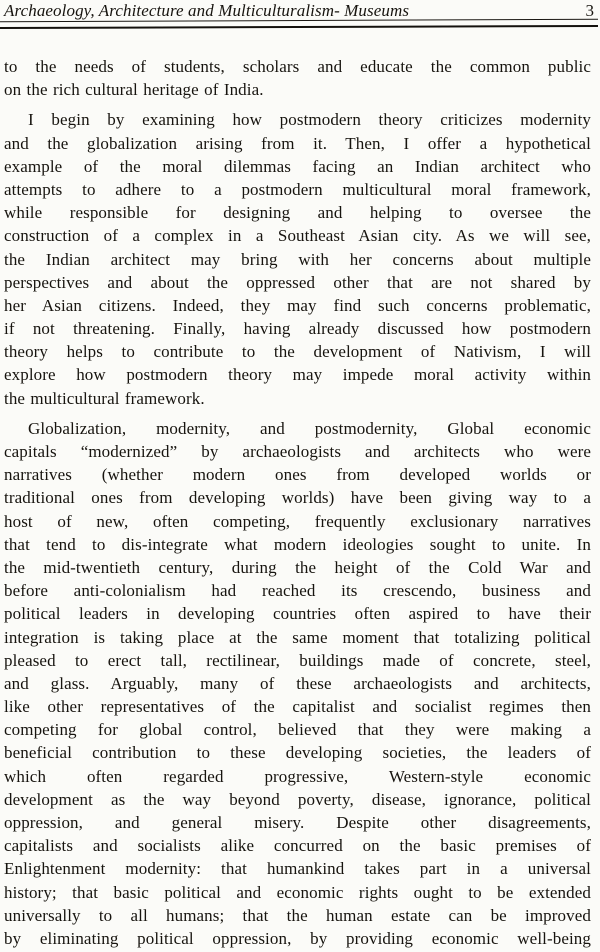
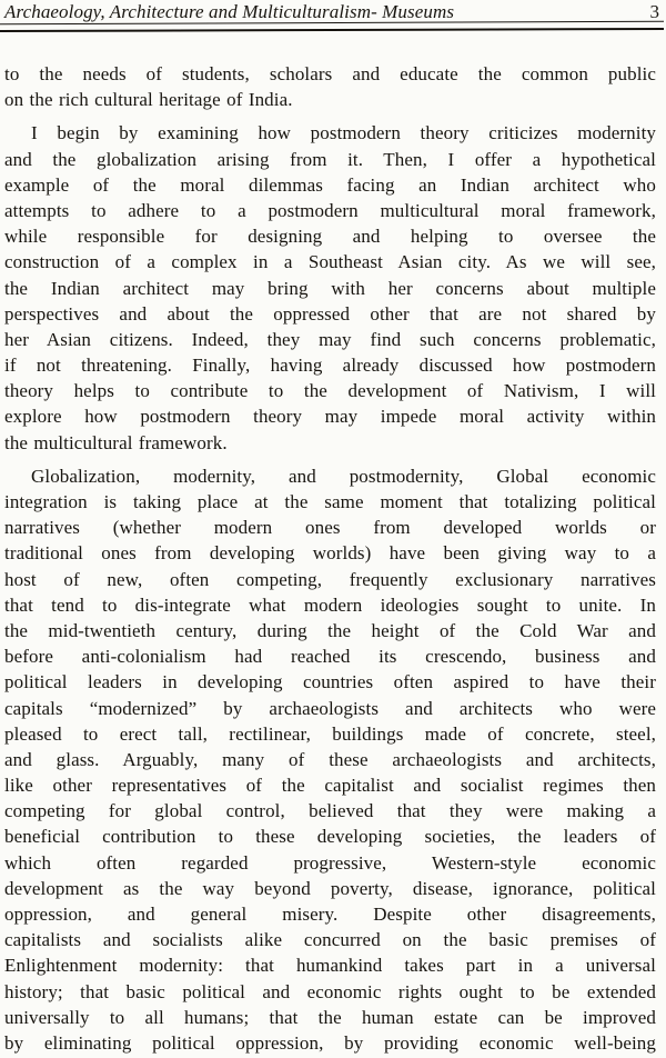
  Archaeology, Architecture and Multiculturalism- Museums
  3
  to the needs of students, scholars and educate the common public
  on the rich cultural heritage of India.
  I begin by examining how postmodern theory criticizes modernity
  and the globalization arising from it. Then, I offer a hypothetical
  example of the moral dilemmas facing an Indian architect who
  attempts to adhere to a postmodern multicultural moral framework,
  while responsible for designing and helping to oversee the
  construction of a complex in a Southeast Asian city. As we will see,
  the Indian architect may bring with her concerns about multiple
  perspectives and about the oppressed other that are not shared by
  her Asian citizens. Indeed, they may find such concerns problematic,
  if not threatening. Finally, having already discussed how postmodern
  theory helps to contribute to the development of Nativism, I will
  explore how postmodern theory may impede moral activity within
  the multicultural framework.
  Globalization, modernity, and postmodernity, Global economic
- capitals “modernized” by archaeologists and architects who were
+ integration is taking place at the same moment that totalizing political
  narratives (whether modern ones from developed worlds or
  traditional ones from developing worlds) have been giving way to a
  host of new, often competing, frequently exclusionary narratives
  that tend to dis-integrate what modern ideologies sought to unite. In
  the mid-twentieth century, during the height of the Cold War and
  before anti-colonialism had reached its crescendo, business and
  political leaders in developing countries often aspired to have their
- integration is taking place at the same moment that totalizing political
+ capitals “modernized” by archaeologists and architects who were
  pleased to erect tall, rectilinear, buildings made of concrete, steel,
  and glass. Arguably, many of these archaeologists and architects,
  like other representatives of the capitalist and socialist regimes then
  competing for global control, believed that they were making a
  beneficial contribution to these developing societies, the leaders of
  which often regarded progressive, Western-style economic
  development as the way beyond poverty, disease, ignorance, political
  oppression, and general misery. Despite other disagreements,
  capitalists and socialists alike concurred on the basic premises of
  Enlightenment modernity: that humankind takes part in a universal
  history; that basic political and economic rights ought to be extended
  universally to all humans; that the human estate can be improved
  by eliminating political oppression, by providing economic well-being
